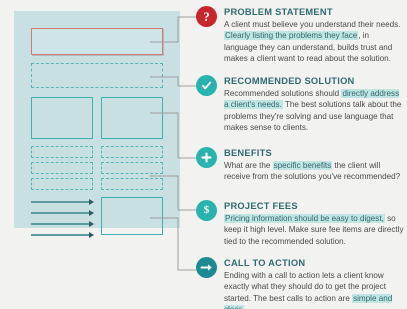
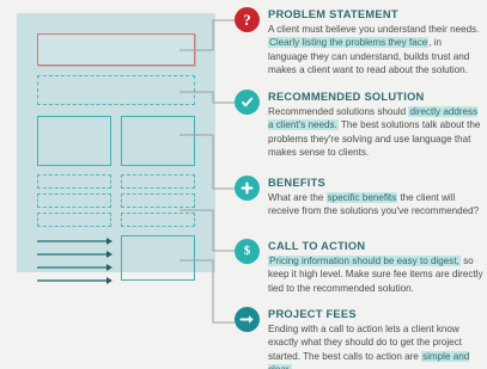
  ?
  PROBLEM STATEMENT
  A client must believe you understand their needs. Clearly listing the problems they face, in language they can understand, builds trust and makes a client want to read about the solution.
  RECOMMENDED SOLUTION
  Recommended solutions should directly address a client's needs. The best solutions talk about the problems they're solving and use language that makes sense to clients.
  BENEFITS
  What are the specific benefits the client will receive from the solutions you've recommended?
  $
- PROJECT FEES
+ CALL TO ACTION
  Pricing information should be easy to digest, so keep it high level. Make sure fee items are directly tied to the recommended solution.
- CALL TO ACTION
+ PROJECT FEES
  Ending with a call to action lets a client know exactly what they should do to get the project started. The best calls to action are simple and
